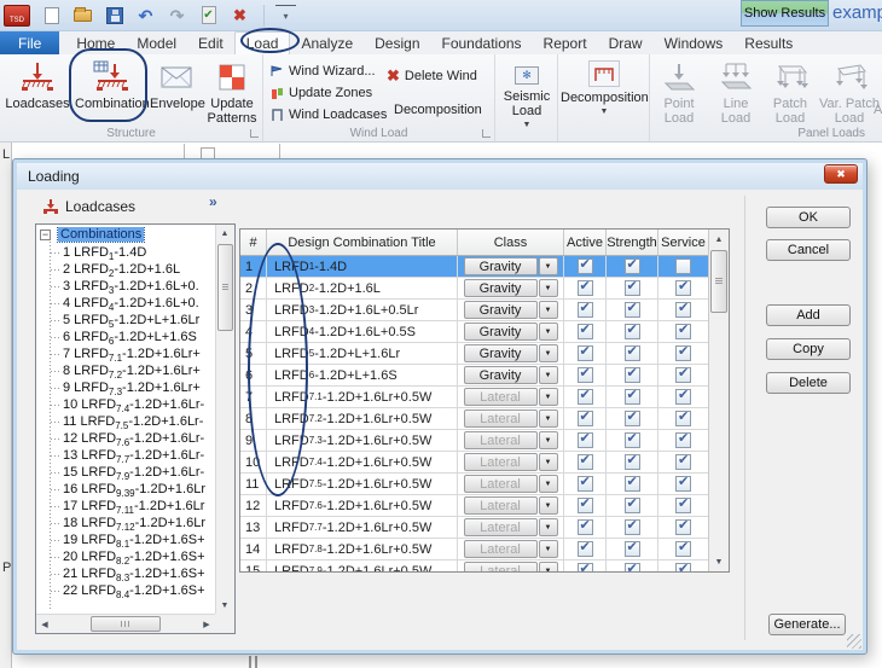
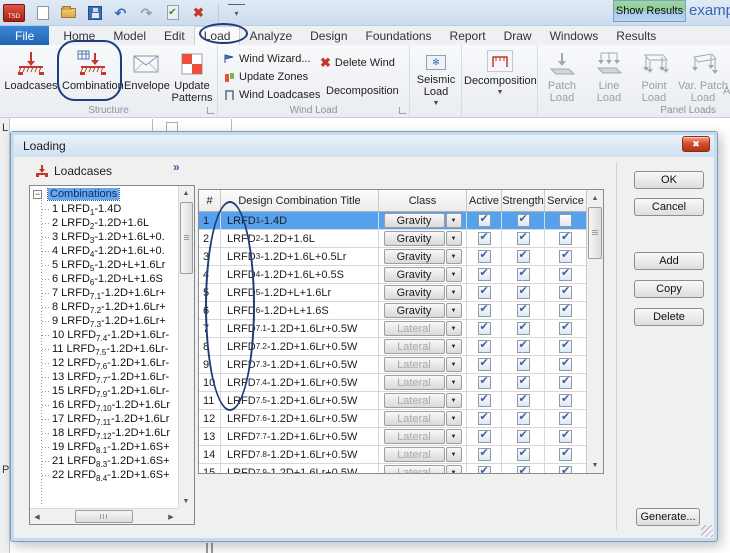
  ↶
  ↷
  ✔
  ✖
  ▾
  Show Results
  File
  Home
  Model
  Edit
  Load
  Analyze
  Design
  Foundations
  Report
  Draw
  Windows
  Results
  Loadcases
  Combination
  Envelope
  Update Patterns
  Structure
  Wind Wizard...
  Update Zones
  Wind Loadcases
  ✖
  Delete Wind
  Decomposition
  Wind Load
  ✻
  Seismic Load
  Decomposition
- Point Load
+ Patch Load
  Line Load
- Patch Load
+ Point Load
  Var. Patch Load
  Panel Loads
  A
  L
  P
  Loading
  ✖
  Loadcases
  »
  −
  Combinations
  1 LRFD1-1.4D
  2 LRFD2-1.2D+1.6L
  3 LRFD3-1.2D+1.6L+0.
  4 LRFD4-1.2D+1.6L+0.
  5 LRFD5-1.2D+L+1.6Lr
  6 LRFD6-1.2D+L+1.6S
  7 LRFD7.1-1.2D+1.6Lr+
  8 LRFD7.2-1.2D+1.6Lr+
  9 LRFD7.3-1.2D+1.6Lr+
  10 LRFD7.4-1.2D+1.6Lr-
  11 LRFD7.5-1.2D+1.6Lr-
  12 LRFD7.6-1.2D+1.6Lr-
  13 LRFD7.7-1.2D+1.6Lr-
  15 LRFD7.9-1.2D+1.6Lr-
- 16 LRFD9.39-1.2D+1.6Lr
+ 16 LRFD7.10-1.2D+1.6Lr
  17 LRFD7.11-1.2D+1.6Lr
  18 LRFD7.12-1.2D+1.6Lr
  19 LRFD8.1-1.2D+1.6S+
- 20 LRFD8.2-1.2D+1.6S+
  21 LRFD8.3-1.2D+1.6S+
  22 LRFD8.4-1.2D+1.6S+
  #
  Design Combination Title
  Class
  Active
  Strength
  Service
  1
  LRFD
  1
  -1.4D
  Gravity
  2
  LRFD
  2
  -1.2D+1.6L
  Gravity
  3
  LRFD
  3
  -1.2D+1.6L+0.5Lr
  Gravity
  4
  LRFD
  4
  -1.2D+1.6L+0.5S
  Gravity
  5
  LRFD
  5
  -1.2D+L+1.6Lr
  Gravity
  6
  LRFD
  6
  -1.2D+L+1.6S
  Gravity
  7
  LRFD
  7.1
  -1.2D+1.6Lr+0.5W
  Lateral
  8
  LRFD
  7.2
  -1.2D+1.6Lr+0.5W
  Lateral
  9
  LRFD
  7.3
  -1.2D+1.6Lr+0.5W
  Lateral
  10
  LRFD
  7.4
  -1.2D+1.6Lr+0.5W
  Lateral
  11
  LRFD
  7.5
  -1.2D+1.6Lr+0.5W
  Lateral
  12
  LRFD
  7.6
  -1.2D+1.6Lr+0.5W
  Lateral
  13
  LRFD
  7.7
  -1.2D+1.6Lr+0.5W
  Lateral
  14
  LRFD
  7.8
  -1.2D+1.6Lr+0.5W
  Lateral
  15
  LRFD
  7.9
  -1.2D+1.6Lr+0.5W
  Lateral
  OK
  Cancel
  Add
  Copy
  Delete
  Generate...
